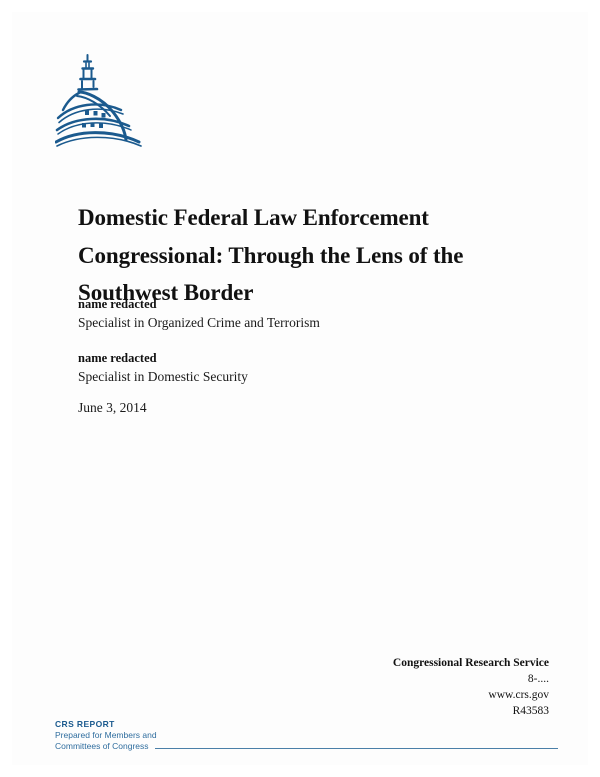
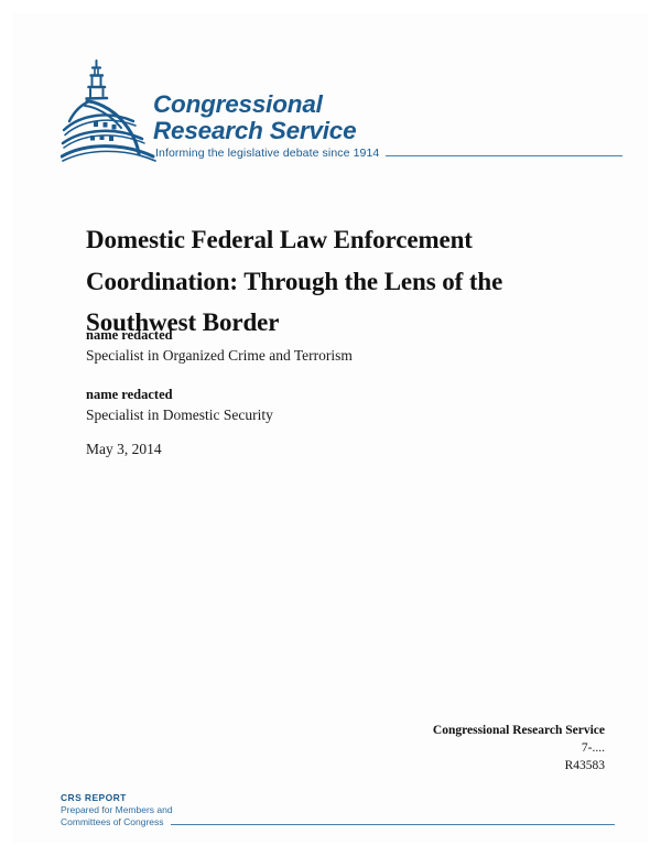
+ Congressional
+ Research Service
+ Informing the legislative debate since 1914
- Domestic Federal Law Enforcement Congressional: Through the Lens of the Southwest Border
+ Domestic Federal Law Enforcement Coordination: Through the Lens of the Southwest Border
  name redacted
  Specialist in Organized Crime and Terrorism
  name redacted
  Specialist in Domestic Security
- June 3, 2014
+ May 3, 2014
  Congressional Research Service
- 8-....
+ 7-....
- www.crs.gov
  R43583
  CRS REPORT
  Prepared for Members and
  Committees of Congress
